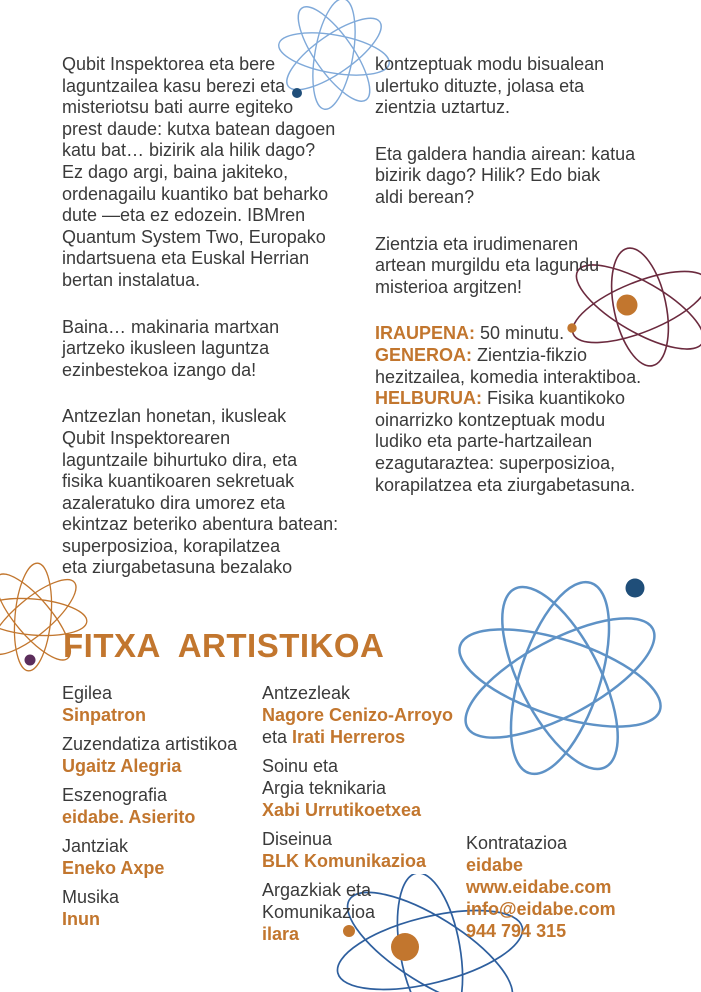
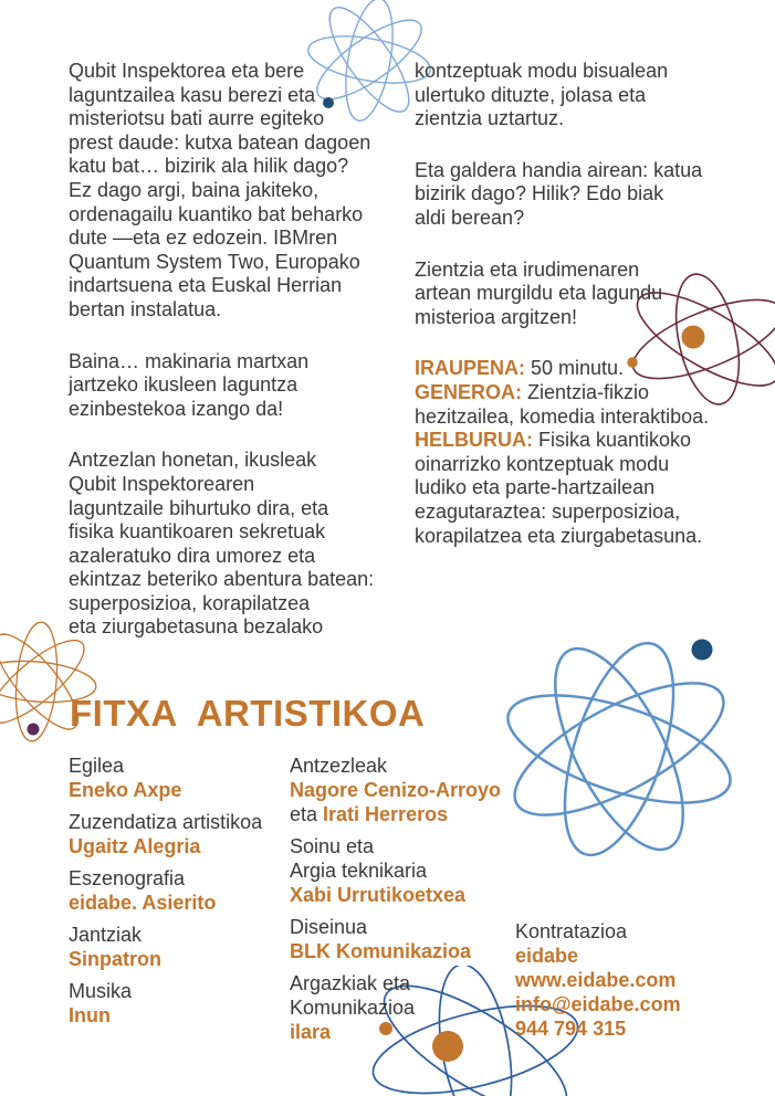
  Qubit Inspektorea eta bere
  laguntzailea kasu berezi eta
  misteriotsu bati aurre egiteko
  prest daude: kutxa batean dagoen
  katu bat… bizirik ala hilik dago?
  Ez dago argi, baina jakiteko,
  ordenagailu kuantiko bat beharko
  dute —eta ez edozein. IBMren
  Quantum System Two, Europako
  indartsuena eta Euskal Herrian
  bertan instalatua.
  Baina… makinaria martxan
  jartzeko ikusleen laguntza
  ezinbestekoa izango da!
  Antzezlan honetan, ikusleak
  Qubit Inspektorearen
  laguntzaile bihurtuko dira, eta
  fisika kuantikoaren sekretuak
  azaleratuko dira umorez eta
  ekintzaz beteriko abentura batean:
  superposizioa, korapilatzea
  eta ziurgabetasuna bezalako
  kontzeptuak modu bisualean
  ulertuko dituzte, jolasa eta
  zientzia uztartuz.
  Eta galdera handia airean: katua
  bizirik dago? Hilik? Edo biak
  aldi berean?
  Zientzia eta irudimenaren
  artean murgildu eta lagundu
  misterioa argitzen!
  IRAUPENA: 50 minutu.
  GENEROA: Zientzia-fikzio
  hezitzailea, komedia interaktiboa.
  HELBURUA: Fisika kuantikoko
  oinarrizko kontzeptuak modu
  ludiko eta parte-hartzailean
  ezagutaraztea: superposizioa,
  korapilatzea eta ziurgabetasuna.
  FITXA ARTISTIKOA
  Egilea
- Sinpatron
+ Eneko Axpe
  Zuzendatiza artistikoa
  Ugaitz Alegria
  Eszenografia
  eidabe. Asierito
  Jantziak
- Eneko Axpe
+ Sinpatron
  Musika
  Inun
  Antzezleak
  Nagore Cenizo-Arroyo
  eta Irati Herreros
  Soinu eta
  Argia teknikaria
  Xabi Urrutikoetxea
  Diseinua
  BLK Komunikazioa
  Argazkiak eta
  Komunikazioa
  ilara
  Kontratazioa
  eidabe
  www.eidabe.com
  info@eidabe.com
  944 794 315
